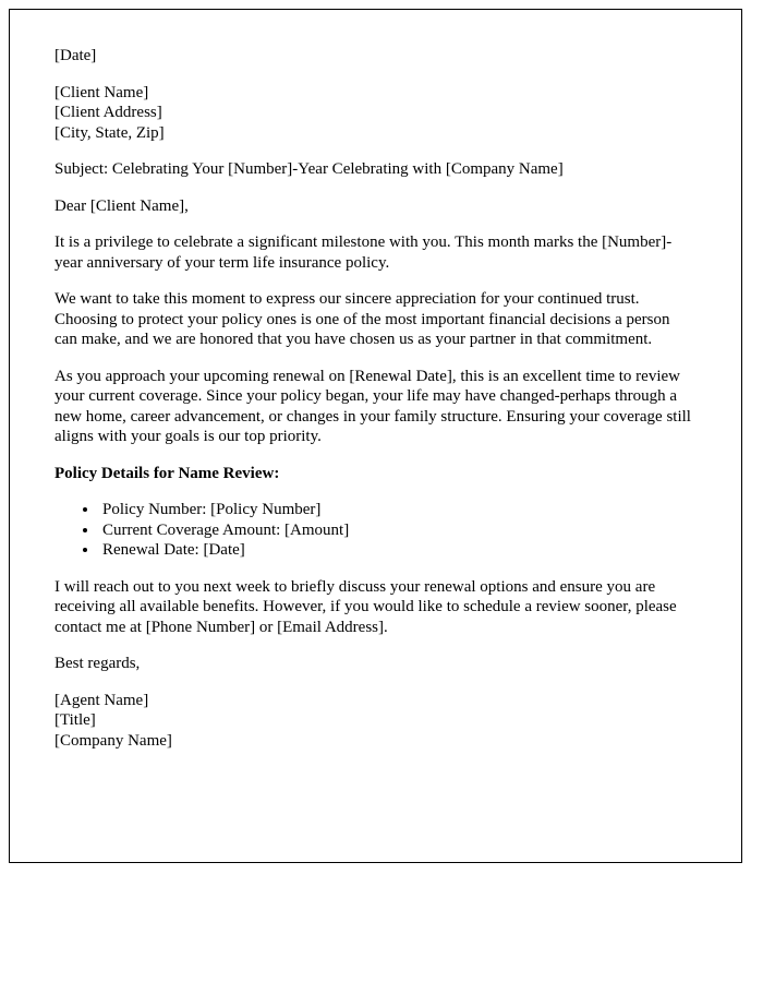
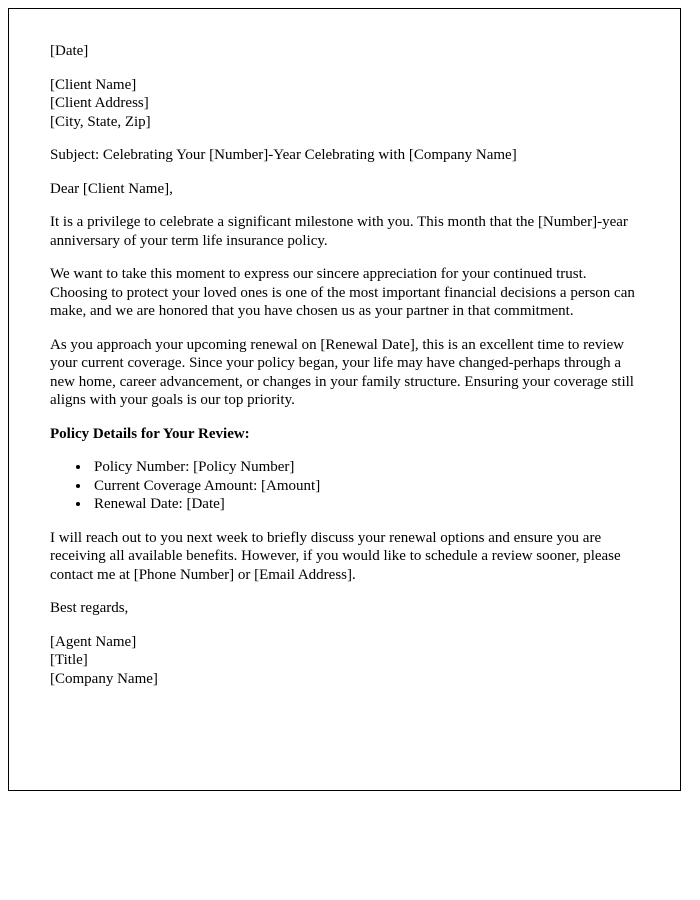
  [Date]
  [Client Name]
  [Client Address]
  [City, State, Zip]
  Subject: Celebrating Your [Number]-Year Celebrating with [Company Name]
  Dear [Client Name],
- It is a privilege to celebrate a significant milestone with you. This month marks the [Number]-year anniversary of your term life insurance policy.
+ It is a privilege to celebrate a significant milestone with you. This month that the [Number]-year anniversary of your term life insurance policy.
- We want to take this moment to express our sincere appreciation for your continued trust. Choosing to protect your policy ones is one of the most important financial decisions a person can make, and we are honored that you have chosen us as your partner in that commitment.
+ We want to take this moment to express our sincere appreciation for your continued trust. Choosing to protect your loved ones is one of the most important financial decisions a person can make, and we are honored that you have chosen us as your partner in that commitment.
  As you approach your upcoming renewal on [Renewal Date], this is an excellent time to review your current coverage. Since your policy began, your life may have changed-perhaps through a new home, career advancement, or changes in your family structure. Ensuring your coverage still aligns with your goals is our top priority.
- Policy Details for Name Review:
+ Policy Details for Your Review:
  Policy Number: [Policy Number]
  Current Coverage Amount: [Amount]
  Renewal Date: [Date]
  I will reach out to you next week to briefly discuss your renewal options and ensure you are receiving all available benefits. However, if you would like to schedule a review sooner, please contact me at [Phone Number] or [Email Address].
  Best regards,
  [Agent Name]
  [Title]
  [Company Name]
